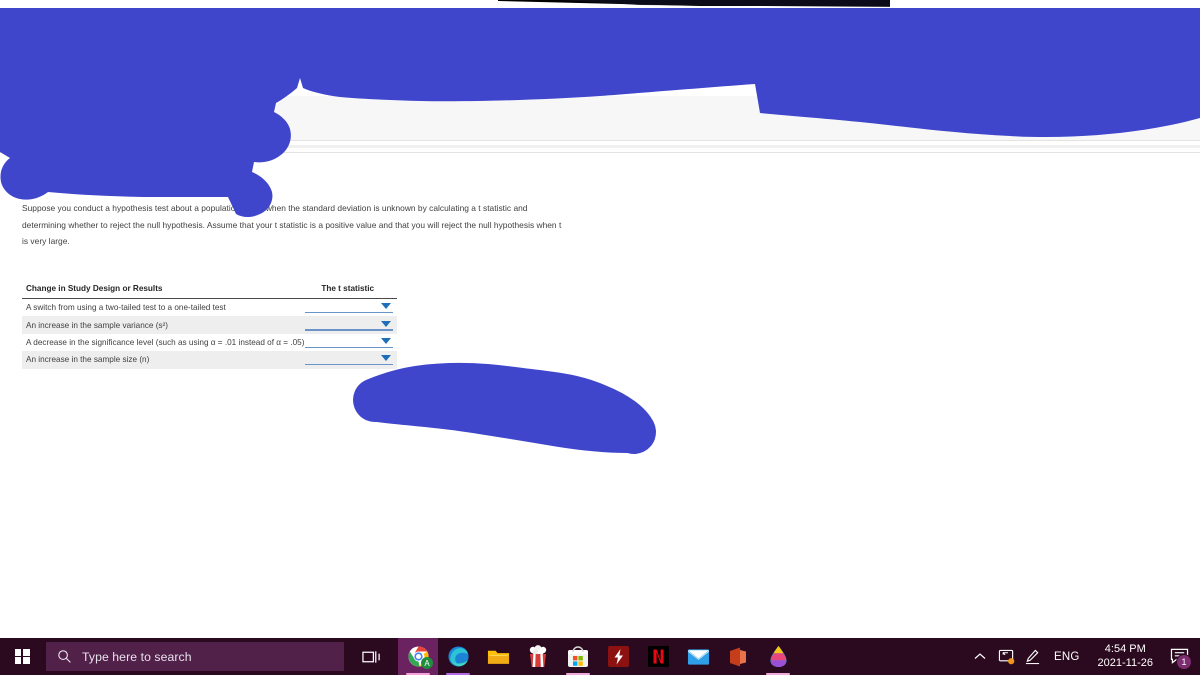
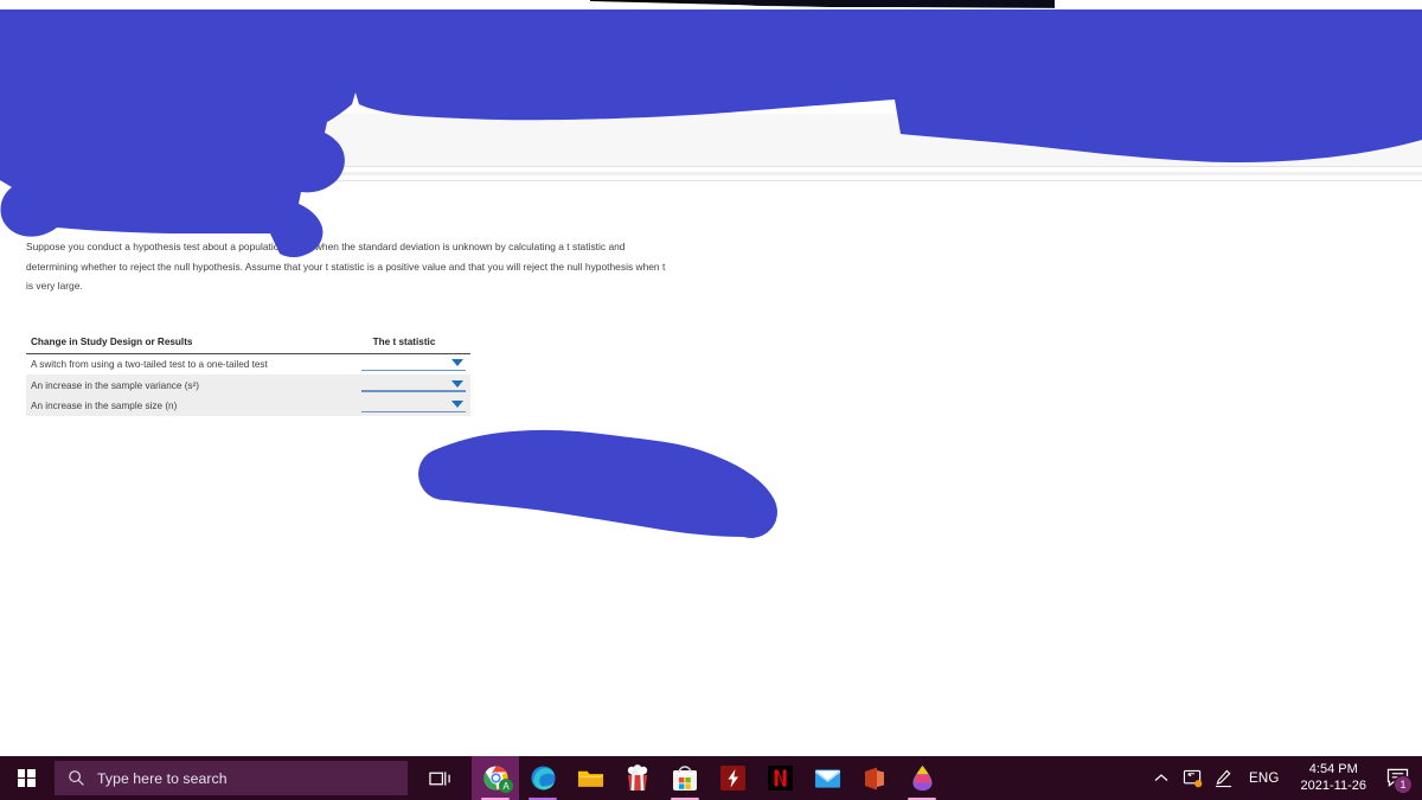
  Suppose you conduct a hypothesis test about a populatio when the standard deviation is unknown by calculating a t statistic and determining whether to reject the null hypothesis. Assume that your t statistic is a positive value and that you will reject the null hypothesis when t is very large.
  Change in Study Design or Results	The t statistic
  A switch from using a two-tailed test to a one-tailed test
  An increase in the sample variance (s²)
- A decrease in the significance level (such as using α = .01 instead of α = .05)
  An increase in the sample size (n)
  Type here to search
  A
  ENG
  4:54 PM
  2021-11-26
  1
